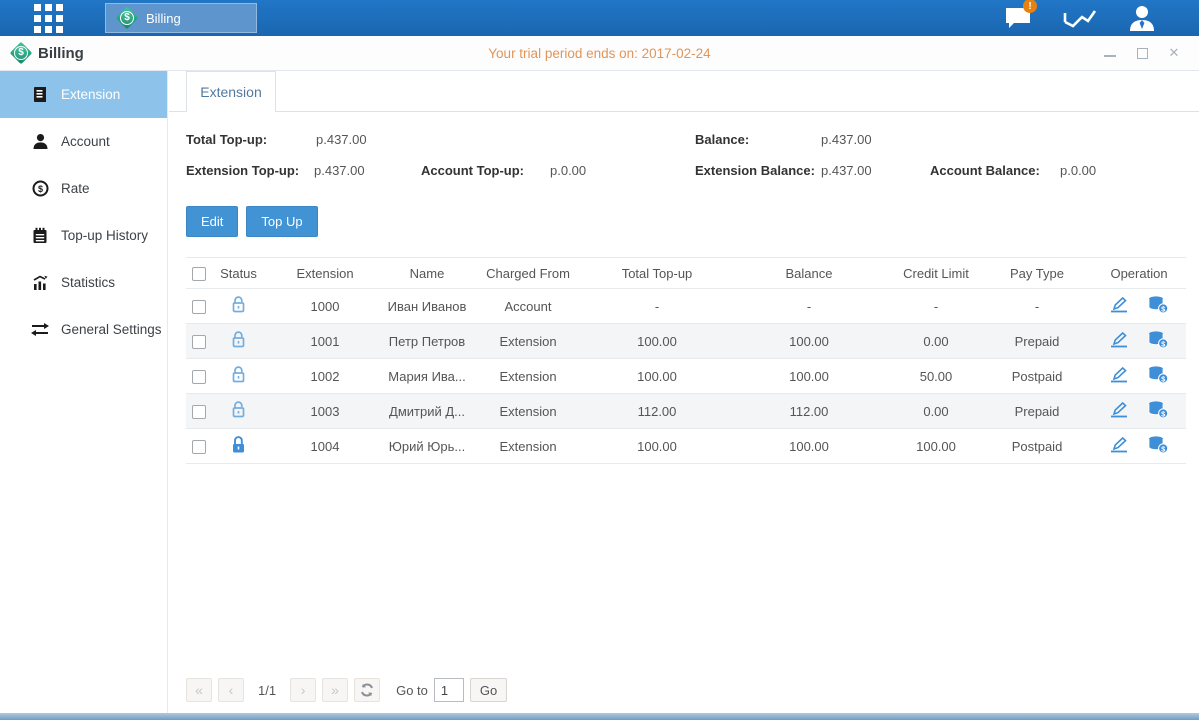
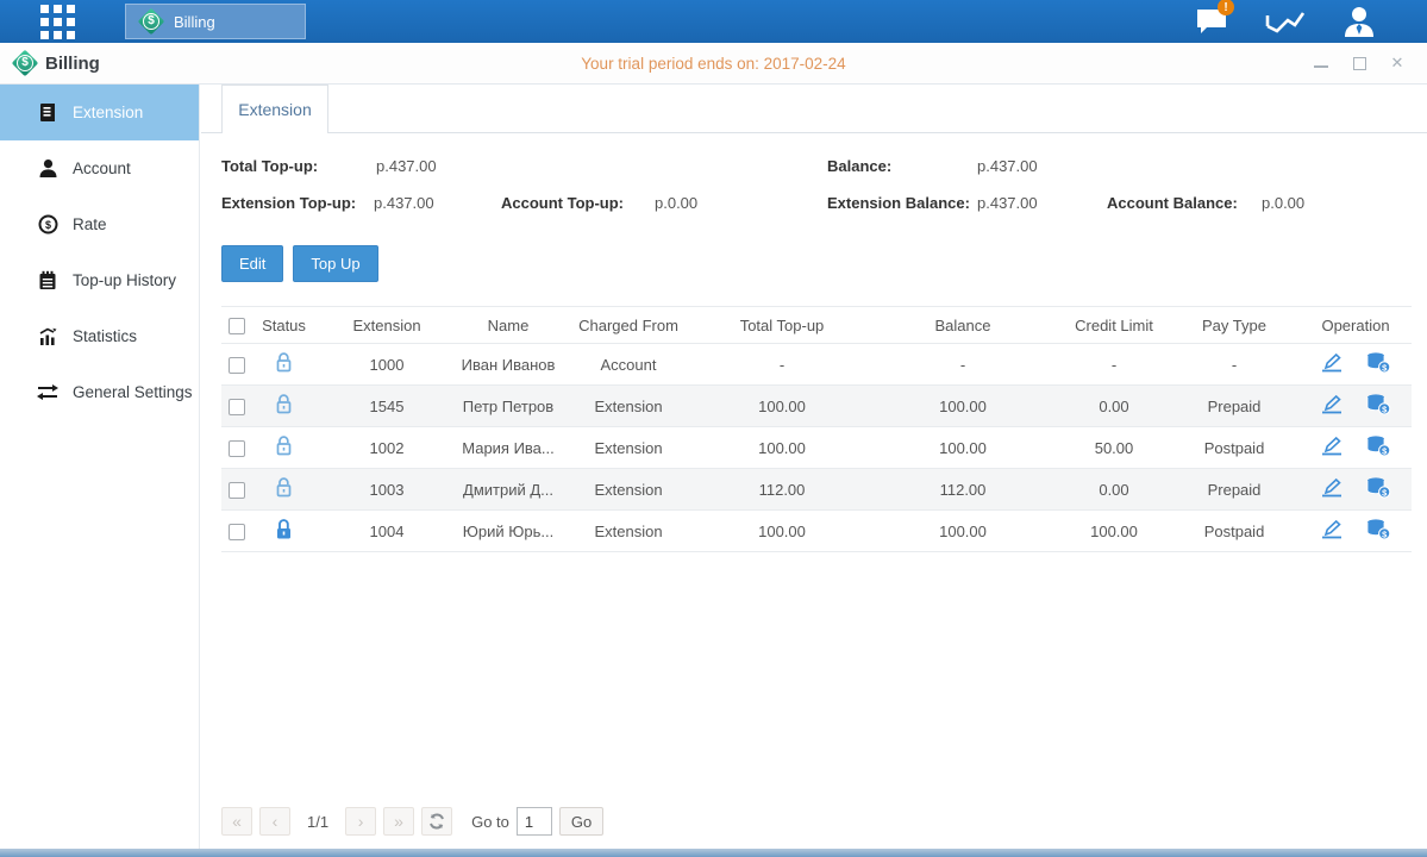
  $
  Billing
  !
  Your trial period ends on: 2017-02-24
  $
  Billing
  ✕
  Extension
  Account
  $
  Rate
  Top-up History
  Statistics
  General Settings
  Extension
  Total Top-up:
  p.437.00
  Balance:
  p.437.00
  Extension Top-up:
  p.437.00
  Account Top-up:
  p.0.00
  Extension Balance:
  p.437.00
  Account Balance:
  p.0.00
  Edit
  Top Up
  Status
  Extension
  Name
  Charged From
  Total Top-up
  Balance
  Credit Limit
  Pay Type
  Operation
  1000
  Иван Иванов
  Account
  -
  -
  -
  -
  $
- 1001
+ 1545
  Петр Петров
  Extension
  100.00
  100.00
  0.00
  Prepaid
  $
  1002
  Мария Ива...
  Extension
  100.00
  100.00
  50.00
  Postpaid
  $
  1003
  Дмитрий Д...
  Extension
  112.00
  112.00
  0.00
  Prepaid
  $
  1004
  Юрий Юрь...
  Extension
  100.00
  100.00
  100.00
  Postpaid
  $
  «
  ‹
  1/1
  ›
  »
  Go to
  1
  Go
